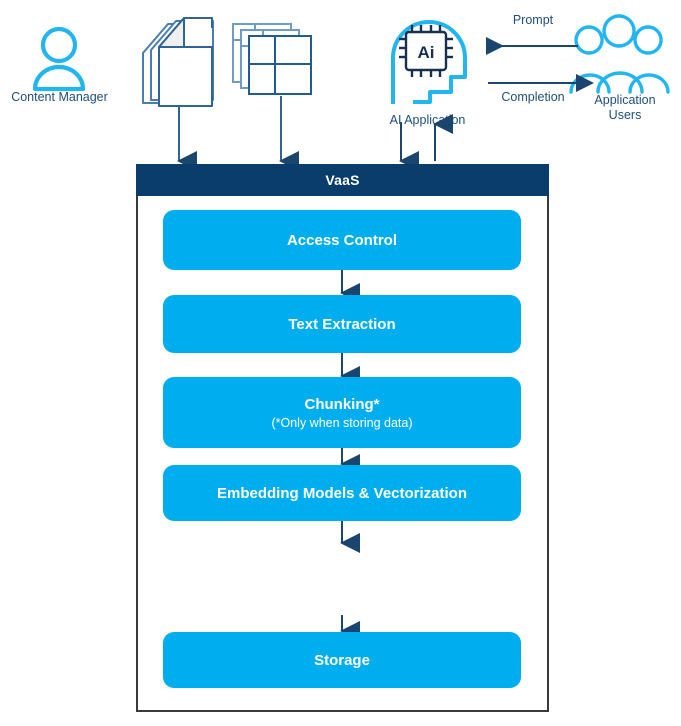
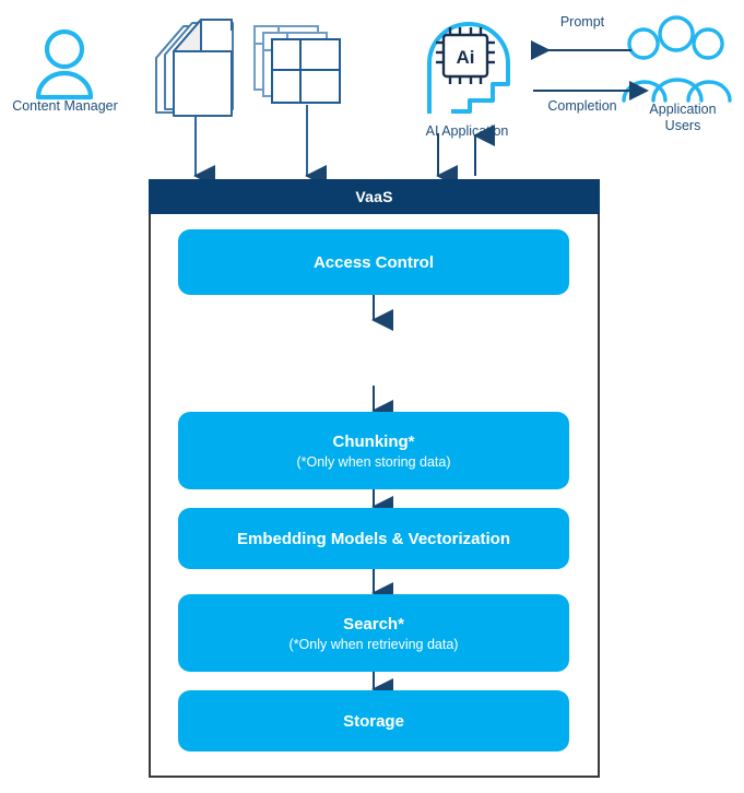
  Content Manager
  Ai
  AI Application
  Application
  Users
  Prompt
  Completion
  VaaS
  Access Control
- Text Extraction
  Chunking*
  (*Only when storing data)
  Embedding Models & Vectorization
+ Search*
+ (*Only when retrieving data)
  Storage
